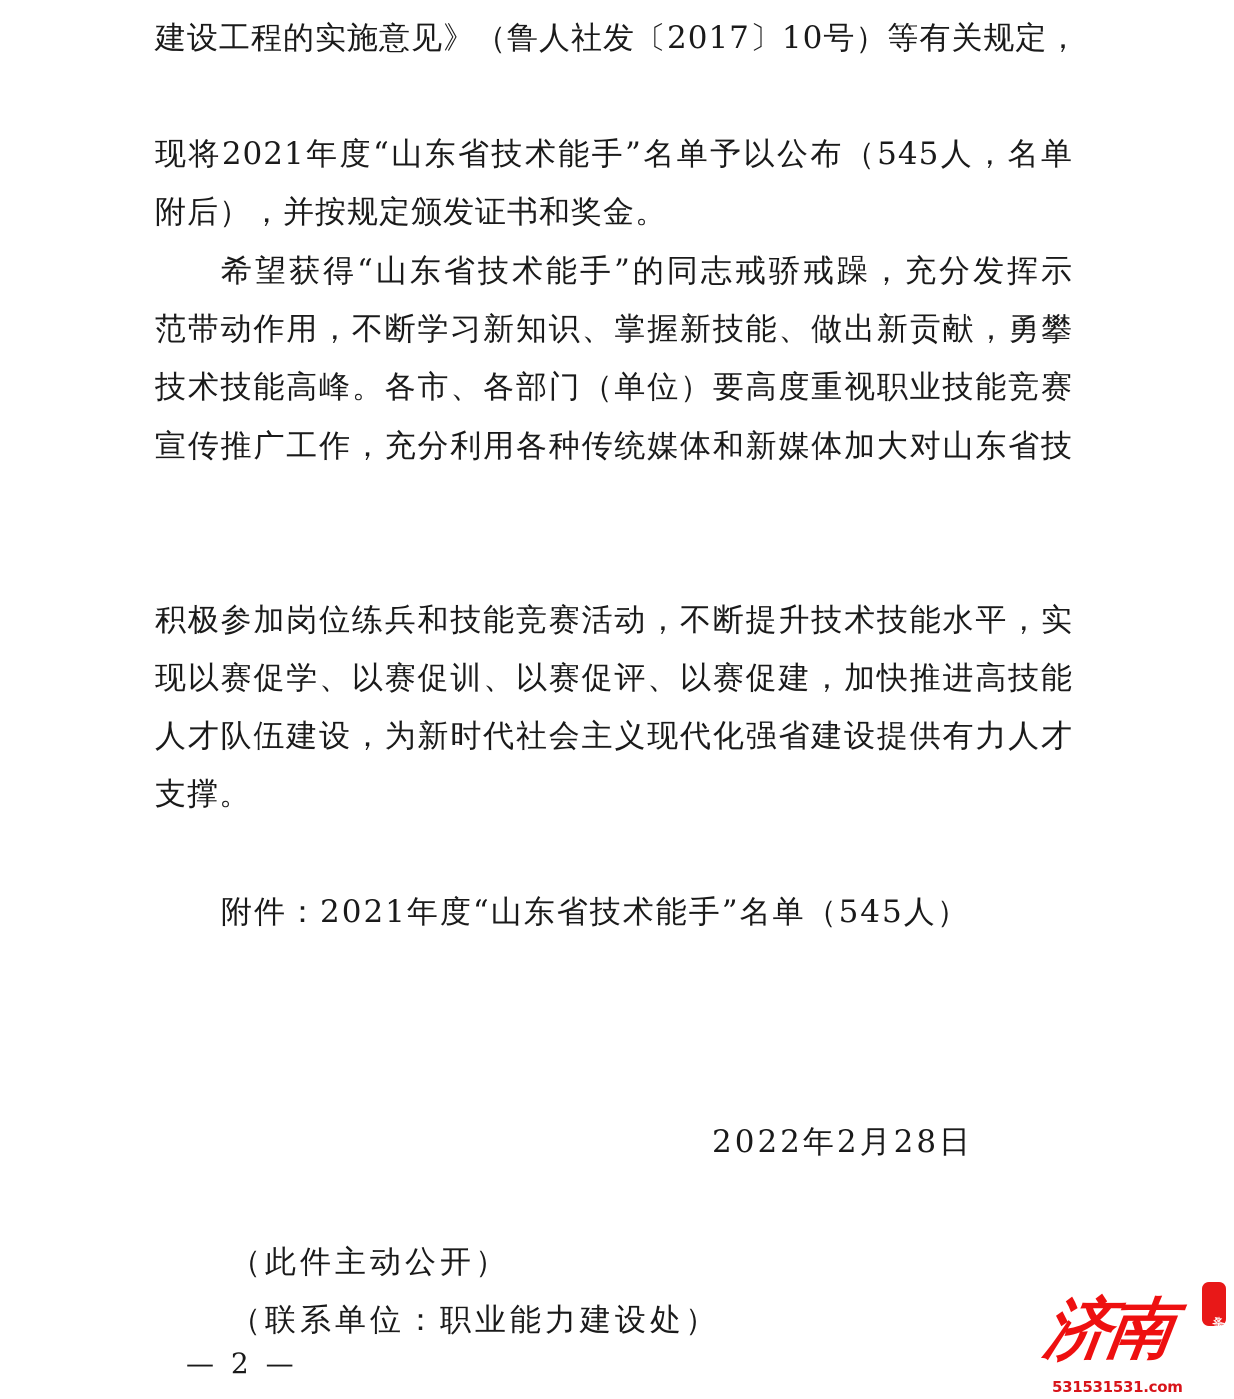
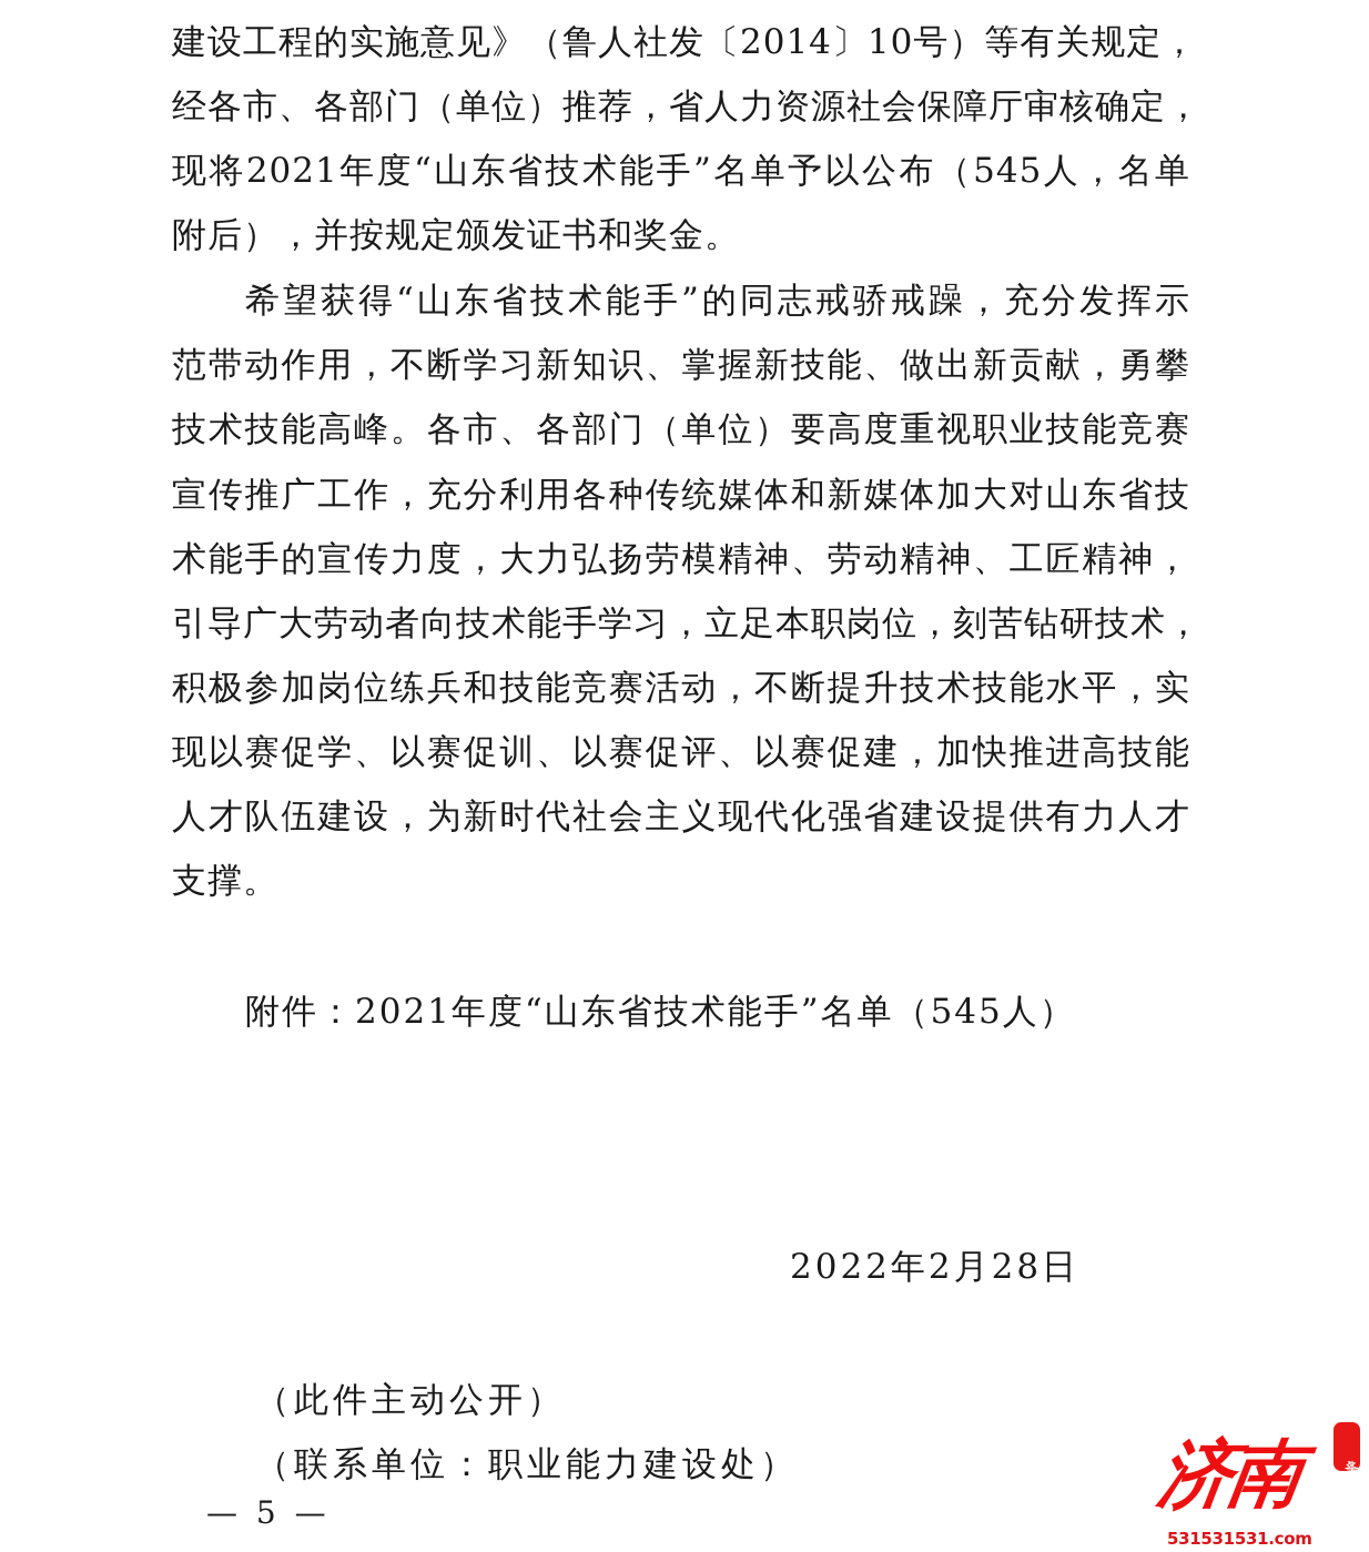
- 建设工程的实施意见》（鲁人社发〔2017〕10号）等有关规定，
+ 建设工程的实施意见》（鲁人社发〔2014〕10号）等有关规定，
+ 经各市、各部门（单位）推荐，省人力资源社会保障厅审核确定，
  现将2021年度“山东省技术能手”名单予以公布（545人，名单
  附后），并按规定颁发证书和奖金。
  希望获得“山东省技术能手”的同志戒骄戒躁，充分发挥示
  范带动作用，不断学习新知识、掌握新技能、做出新贡献，勇攀
  技术技能高峰。各市、各部门（单位）要高度重视职业技能竞赛
  宣传推广工作，充分利用各种传统媒体和新媒体加大对山东省技
+ 术能手的宣传力度，大力弘扬劳模精神、劳动精神、工匠精神，
+ 引导广大劳动者向技术能手学习，立足本职岗位，刻苦钻研技术，
  积极参加岗位练兵和技能竞赛活动，不断提升技术技能水平，实
  现以赛促学、以赛促训、以赛促评、以赛促建，加快推进高技能
  人才队伍建设，为新时代社会主义现代化强省建设提供有力人才
  支撑。
  附件：2021年度“山东省技术能手”名单（545人）
  2022年2月28日
  （此件主动公开）
  （联系单位：职业能力建设处）
- — 2 —
+ — 5 —
  531531531.com
